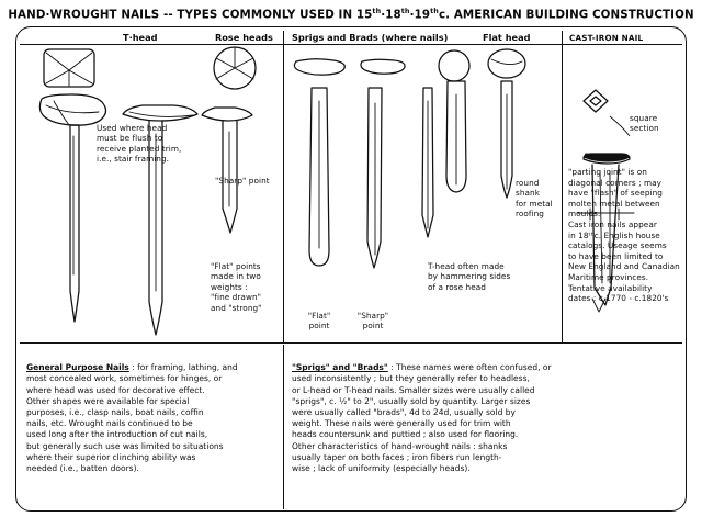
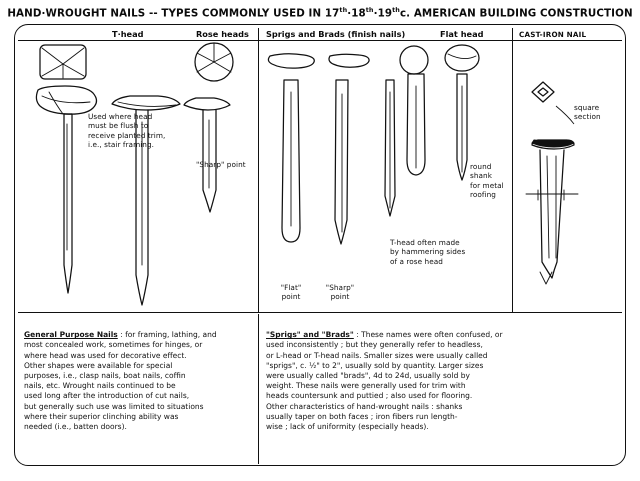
- HAND·WROUGHT NAILS -- TYPES COMMONLY USED IN 15th·18th·19thc. AMERICAN BUILDING CONSTRUCTION
+ HAND·WROUGHT NAILS -- TYPES COMMONLY USED IN 17th·18th·19thc. AMERICAN BUILDING CONSTRUCTION
  T·head
  Rose heads
- Sprigs and Brads (where nails)
+ Sprigs and Brads (finish nails)
  Flat head
  CAST-IRON NAIL
  Used where head
  must be flush to
  receive planted trim,
  i.e., stair framing.
  "Sharp" point
- "Flat" points
- made in two
- weights :
- "fine drawn"
- and "strong"
  "Flat"
  point
  "Sharp"
  point
  T-head often made
  by hammering sides
  of a rose head
  round
  shank
  for metal
  roofing
  square
  section
- "parting joint" is on
- diagonal corners ; may
- have "flash" of seeping
- molten metal between
- moulds.
- Cast iron nails appear
- in 18ᵗʰc. English house
- catalogs. Useage seems
- to have been limited to
- New England and Canadian
- Maritime provinces.
- Tentative availability
- dates : c.1770 - c.1820's
  General Purpose Nails : for framing, lathing, and
  most concealed work, sometimes for hinges, or
  where head was used for decorative effect.
  Other shapes were available for special
  purposes, i.e., clasp nails, boat nails, coffin
  nails, etc. Wrought nails continued to be
  used long after the introduction of cut nails,
  but generally such use was limited to situations
  where their superior clinching ability was
  needed (i.e., batten doors).
  "Sprigs" and "Brads" : These names were often confused, or
  used inconsistently ; but they generally refer to headless,
  or L-head or T-head nails. Smaller sizes were usually called
  "sprigs", c. ½" to 2", usually sold by quantity. Larger sizes
  were usually called "brads", 4d to 24d, usually sold by
  weight. These nails were generally used for trim with
  heads countersunk and puttied ; also used for flooring.
  Other characteristics of hand-wrought nails : shanks
  usually taper on both faces ; iron fibers run length-
  wise ; lack of uniformity (especially heads).
